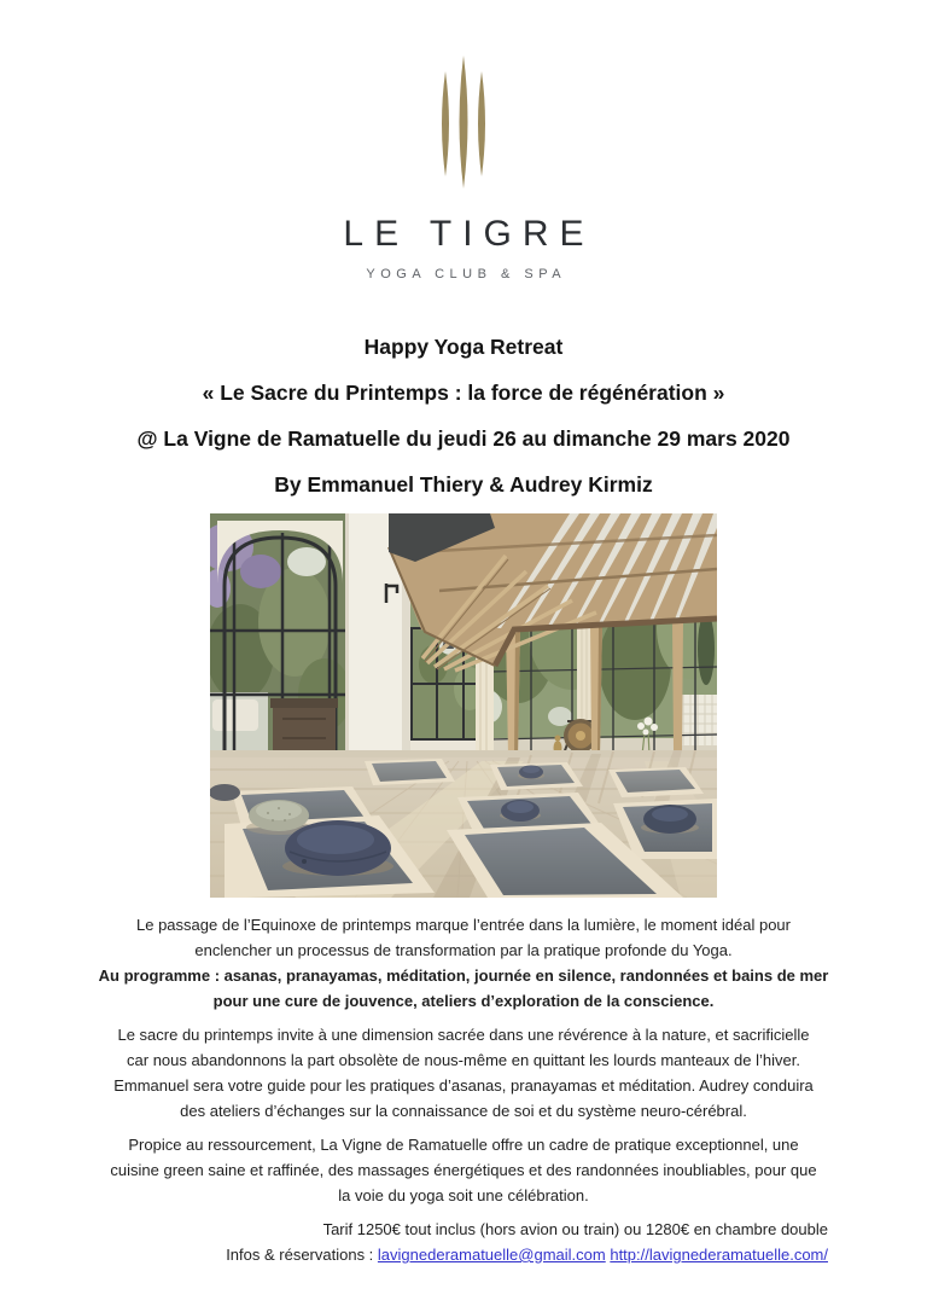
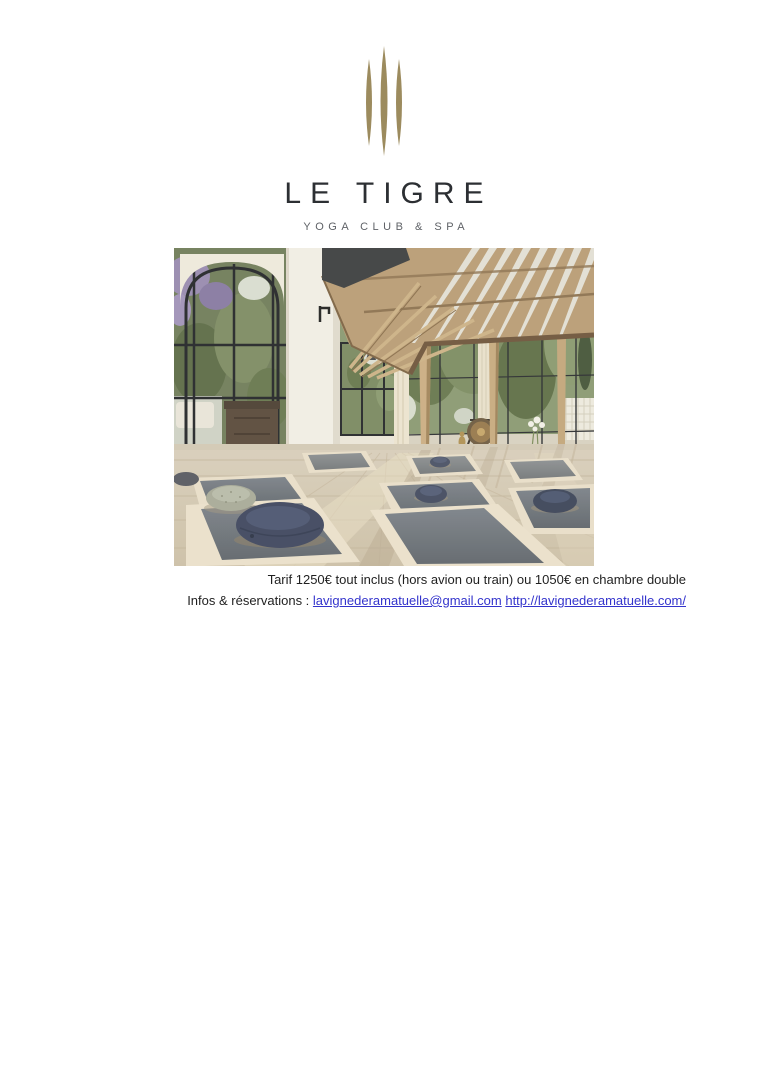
  LE TIGRE
  YOGA CLUB & SPA
- Happy Yoga Retreat
- « Le Sacre du Printemps : la force de régénération »
- @ La Vigne de Ramatuelle du jeudi 26 au dimanche 29 mars 2020
- By Emmanuel Thiery & Audrey Kirmiz
- Le passage de l’Equinoxe de printemps marque l’entrée dans la lumière, le moment idéal pour
- enclencher un processus de transformation par la pratique profonde du Yoga.
- Au programme : asanas, pranayamas, méditation, journée en silence, randonnées et bains de mer
- pour une cure de jouvence, ateliers d’exploration de la conscience.
- Le sacre du printemps invite à une dimension sacrée dans une révérence à la nature, et sacrificielle
- car nous abandonnons la part obsolète de nous-même en quittant les lourds manteaux de l’hiver.
- Emmanuel sera votre guide pour les pratiques d’asanas, pranayamas et méditation. Audrey conduira
- des ateliers d’échanges sur la connaissance de soi et du système neuro-cérébral.
- Propice au ressourcement, La Vigne de Ramatuelle offre un cadre de pratique exceptionnel, une
- cuisine green saine et raffinée, des massages énergétiques et des randonnées inoubliables, pour que
- la voie du yoga soit une célébration.
- Tarif 1250€ tout inclus (hors avion ou train) ou 1280€ en chambre double
+ Tarif 1250€ tout inclus (hors avion ou train) ou 1050€ en chambre double
  Infos & réservations : lavignederamatuelle@gmail.com http://lavignederamatuelle.com/
